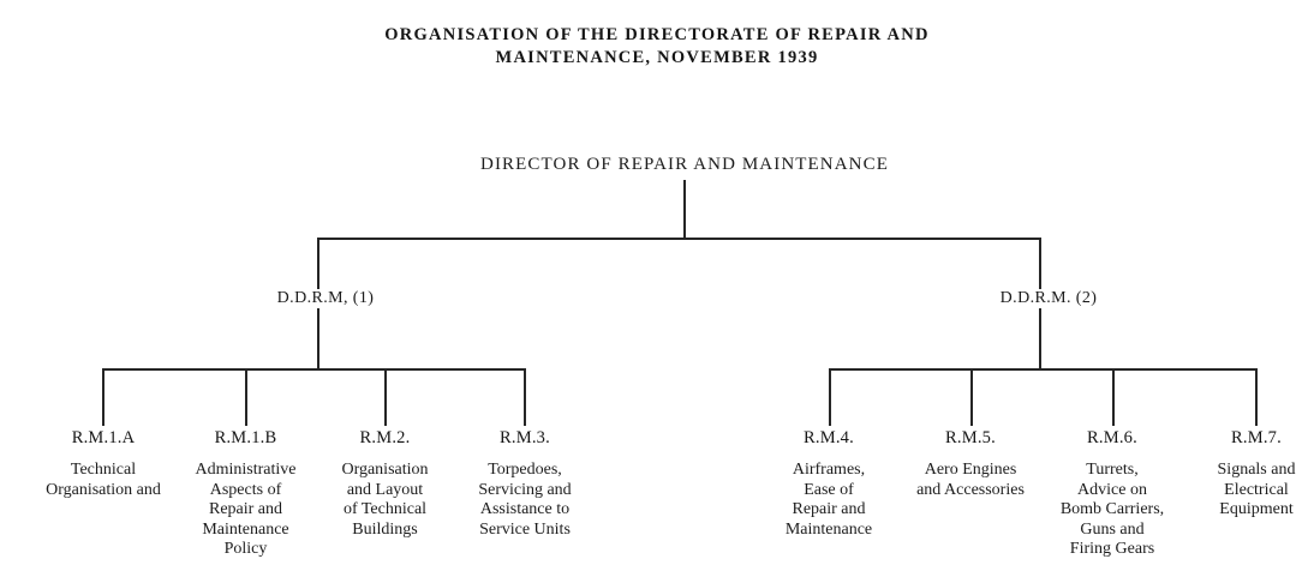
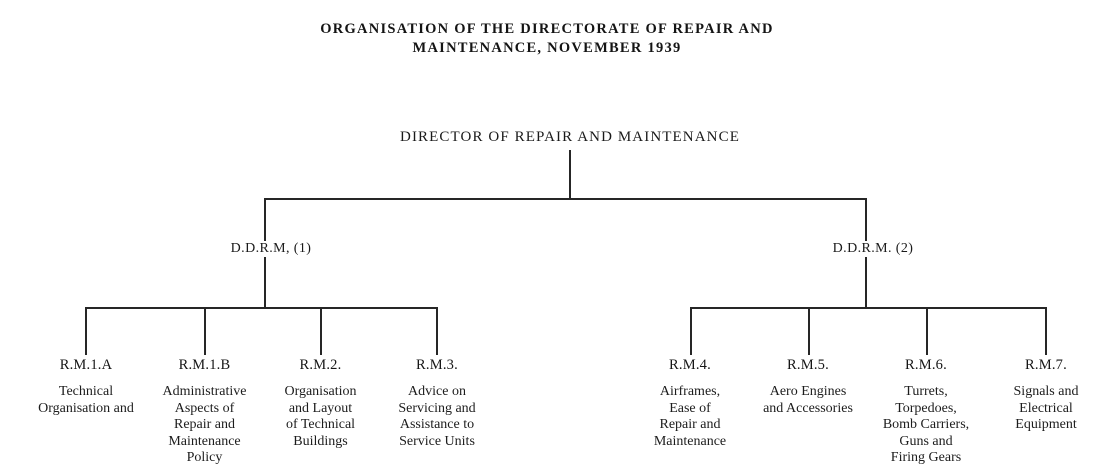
  ORGANISATION OF THE DIRECTORATE OF REPAIR AND
  MAINTENANCE, NOVEMBER 1939
  DIRECTOR OF REPAIR AND MAINTENANCE
  D.D.R.M, (1)
  D.D.R.M. (2)
  R.M.1.A
  Technical
  Organisation and
  R.M.1.B
  Administrative
  Aspects of
  Repair and
  Maintenance
  Policy
  R.M.2.
  Organisation
  and Layout
  of Technical
  Buildings
  R.M.3.
- Torpedoes,
+ Advice on
  Servicing and
  Assistance to
  Service Units
  R.M.4.
  Airframes,
  Ease of
  Repair and
  Maintenance
  R.M.5.
  Aero Engines
  and Accessories
  R.M.6.
  Turrets,
- Advice on
+ Torpedoes,
  Bomb Carriers,
  Guns and
  Firing Gears
  R.M.7.
  Signals and
  Electrical
  Equipment
